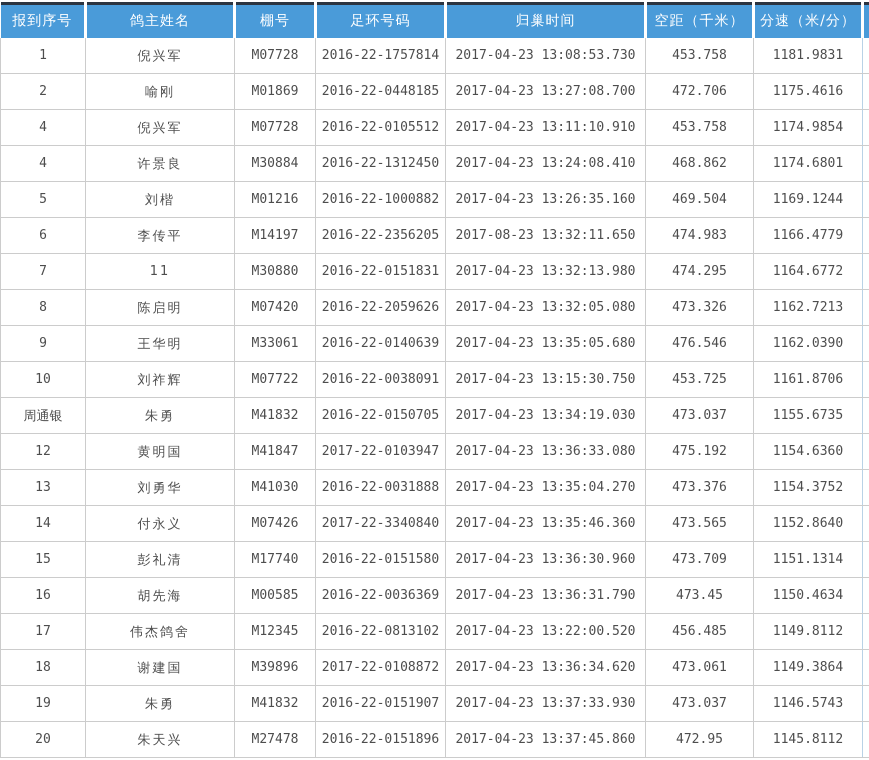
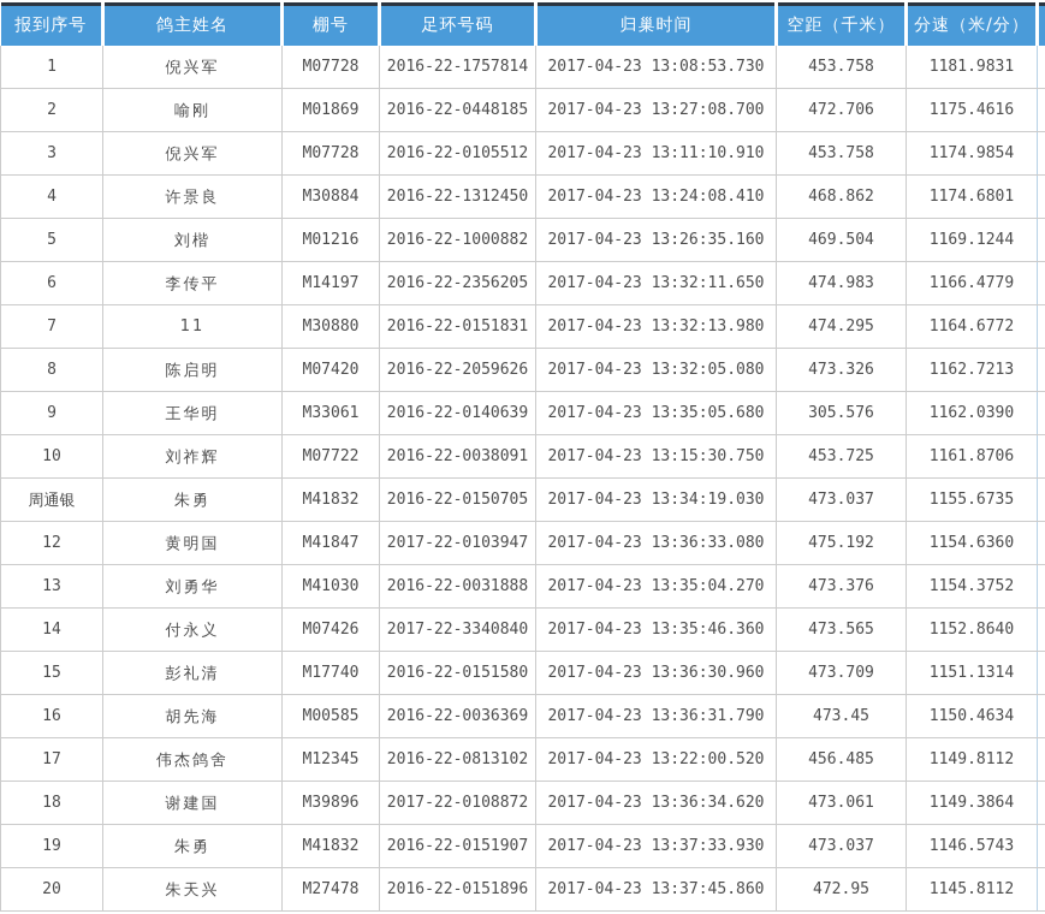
  报到序号	鸽主姓名	棚号	足环号码	归巢时间	空距（千米）	分速（米/分）
  1	倪兴军	M07728	2016-22-1757814	2017-04-23 13:08:53.730	453.758	1181.9831
  2	喻刚	M01869	2016-22-0448185	2017-04-23 13:27:08.700	472.706	1175.4616
- 4	倪兴军	M07728	2016-22-0105512	2017-04-23 13:11:10.910	453.758	1174.9854
+ 3	倪兴军	M07728	2016-22-0105512	2017-04-23 13:11:10.910	453.758	1174.9854
  4	许景良	M30884	2016-22-1312450	2017-04-23 13:24:08.410	468.862	1174.6801
  5	刘楷	M01216	2016-22-1000882	2017-04-23 13:26:35.160	469.504	1169.1244
- 6	李传平	M14197	2016-22-2356205	2017-08-23 13:32:11.650	474.983	1166.4779
+ 6	李传平	M14197	2016-22-2356205	2017-04-23 13:32:11.650	474.983	1166.4779
  7	11	M30880	2016-22-0151831	2017-04-23 13:32:13.980	474.295	1164.6772
  8	陈启明	M07420	2016-22-2059626	2017-04-23 13:32:05.080	473.326	1162.7213
- 9	王华明	M33061	2016-22-0140639	2017-04-23 13:35:05.680	476.546	1162.0390
+ 9	王华明	M33061	2016-22-0140639	2017-04-23 13:35:05.680	305.576	1162.0390
  10	刘祚辉	M07722	2016-22-0038091	2017-04-23 13:15:30.750	453.725	1161.8706
  周通银	朱勇	M41832	2016-22-0150705	2017-04-23 13:34:19.030	473.037	1155.6735
  12	黄明国	M41847	2017-22-0103947	2017-04-23 13:36:33.080	475.192	1154.6360
  13	刘勇华	M41030	2016-22-0031888	2017-04-23 13:35:04.270	473.376	1154.3752
  14	付永义	M07426	2017-22-3340840	2017-04-23 13:35:46.360	473.565	1152.8640
  15	彭礼清	M17740	2016-22-0151580	2017-04-23 13:36:30.960	473.709	1151.1314
  16	胡先海	M00585	2016-22-0036369	2017-04-23 13:36:31.790	473.45	1150.4634
  17	伟杰鸽舍	M12345	2016-22-0813102	2017-04-23 13:22:00.520	456.485	1149.8112
  18	谢建国	M39896	2017-22-0108872	2017-04-23 13:36:34.620	473.061	1149.3864
  19	朱勇	M41832	2016-22-0151907	2017-04-23 13:37:33.930	473.037	1146.5743
  20	朱天兴	M27478	2016-22-0151896	2017-04-23 13:37:45.860	472.95	1145.8112
